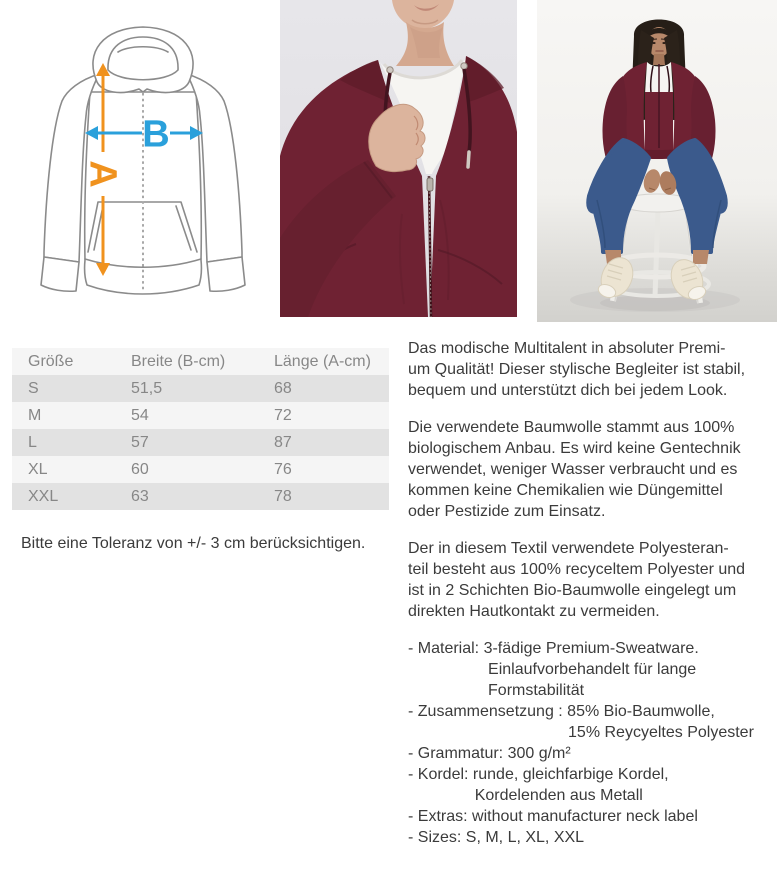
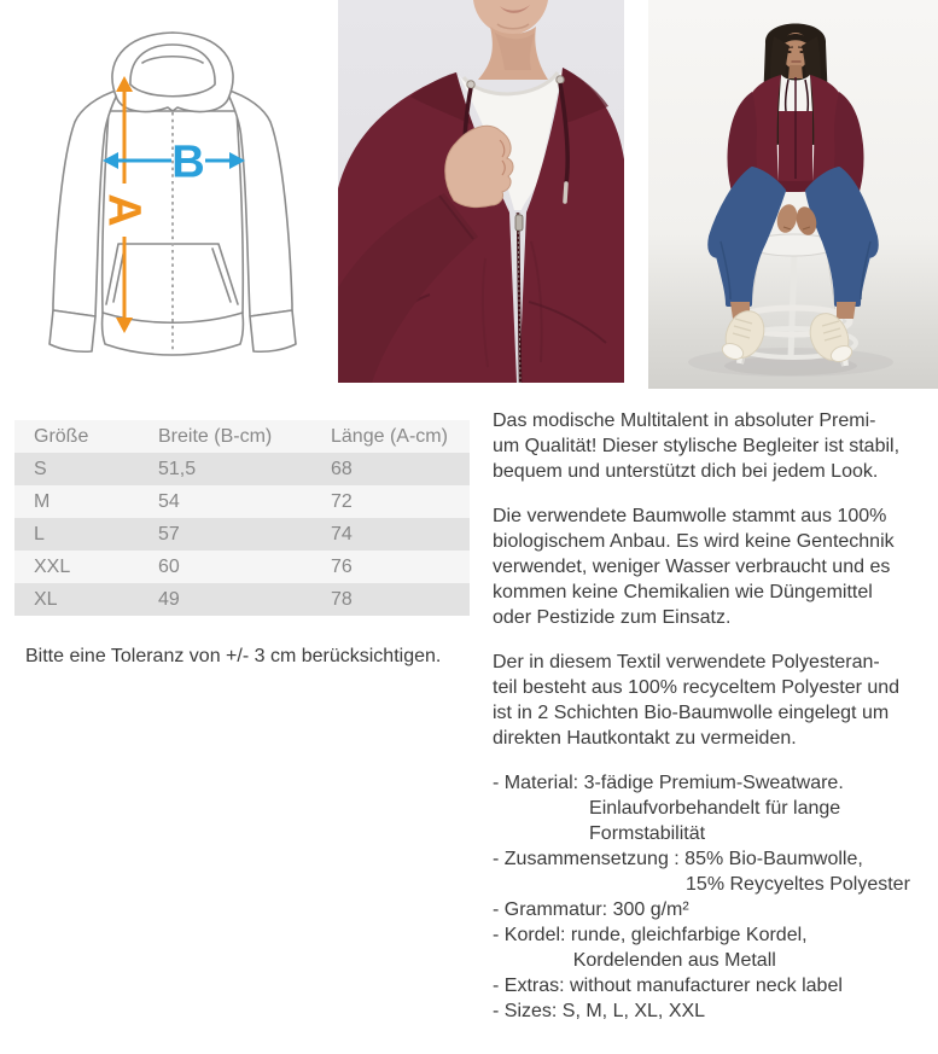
  B
  Größe
  Breite (B-cm)
  Länge (A-cm)
  S
  51,5
  68
  M
  54
  72
  L
  57
- 87
+ 74
- XL
+ XXL
  60
  76
- XXL
+ XL
- 63
+ 49
  78
  Bitte eine Toleranz von +/- 3 cm berücksichtigen.
  Das modische Multitalent in absoluter Premi-
  um Qualität! Dieser stylische Begleiter ist stabil,
  bequem und unterstützt dich bei jedem Look.
  Die verwendete Baumwolle stammt aus 100%
  biologischem Anbau. Es wird keine Gentechnik
  verwendet, weniger Wasser verbraucht und es
  kommen keine Chemikalien wie Düngemittel
  oder Pestizide zum Einsatz.
  Der in diesem Textil verwendete Polyesteran-
  teil besteht aus 100% recyceltem Polyester und
  ist in 2 Schichten Bio-Baumwolle eingelegt um
  direkten Hautkontakt zu vermeiden.
  - Material: 3-fädige Premium-Sweatware.
  Einlaufvorbehandelt für lange
  Formstabilität
  - Zusammensetzung : 85% Bio-Baumwolle,
  15% Reycyeltes Polyester
  - Grammatur: 300 g/m²
  - Kordel: runde, gleichfarbige Kordel,
  Kordelenden aus Metall
  - Extras: without manufacturer neck label
  - Sizes: S, M, L, XL, XXL
